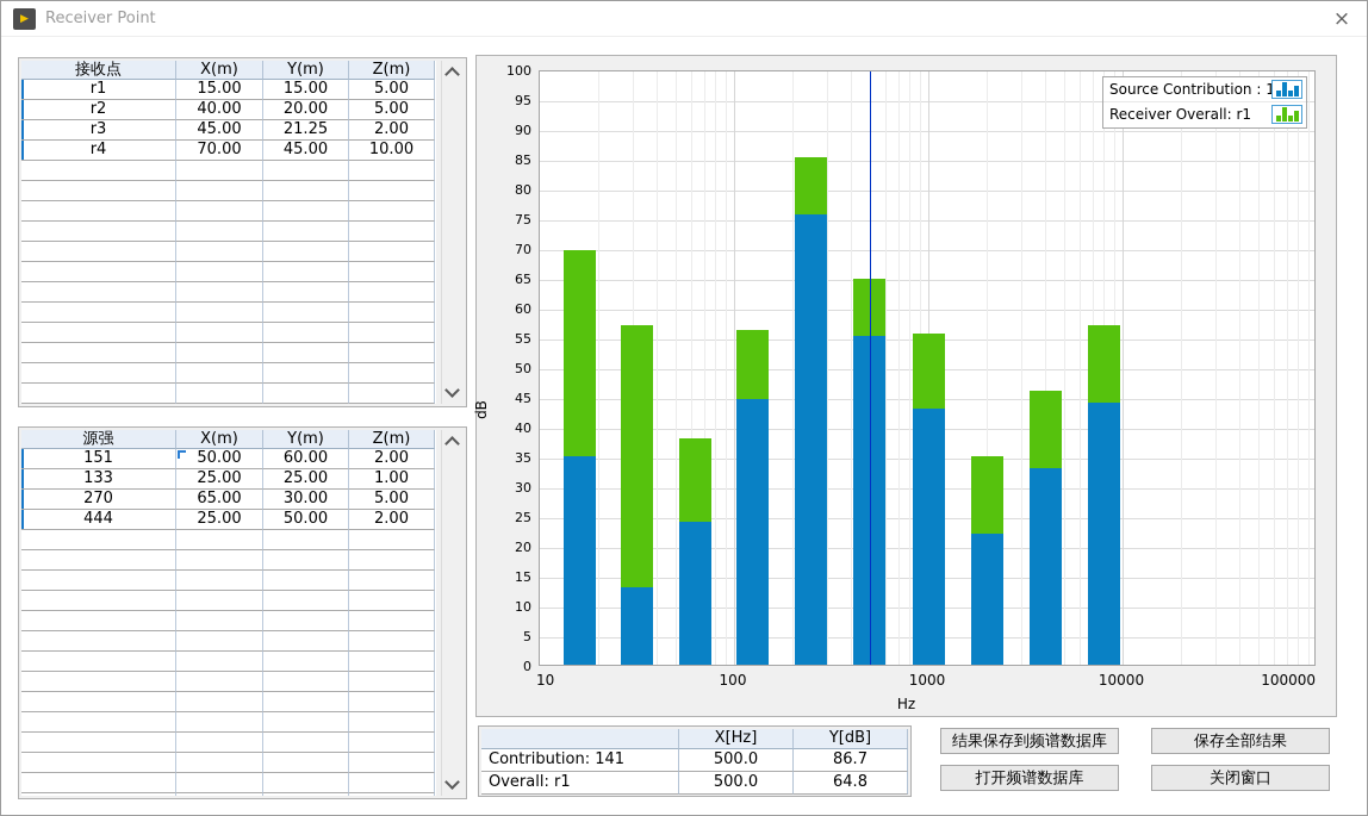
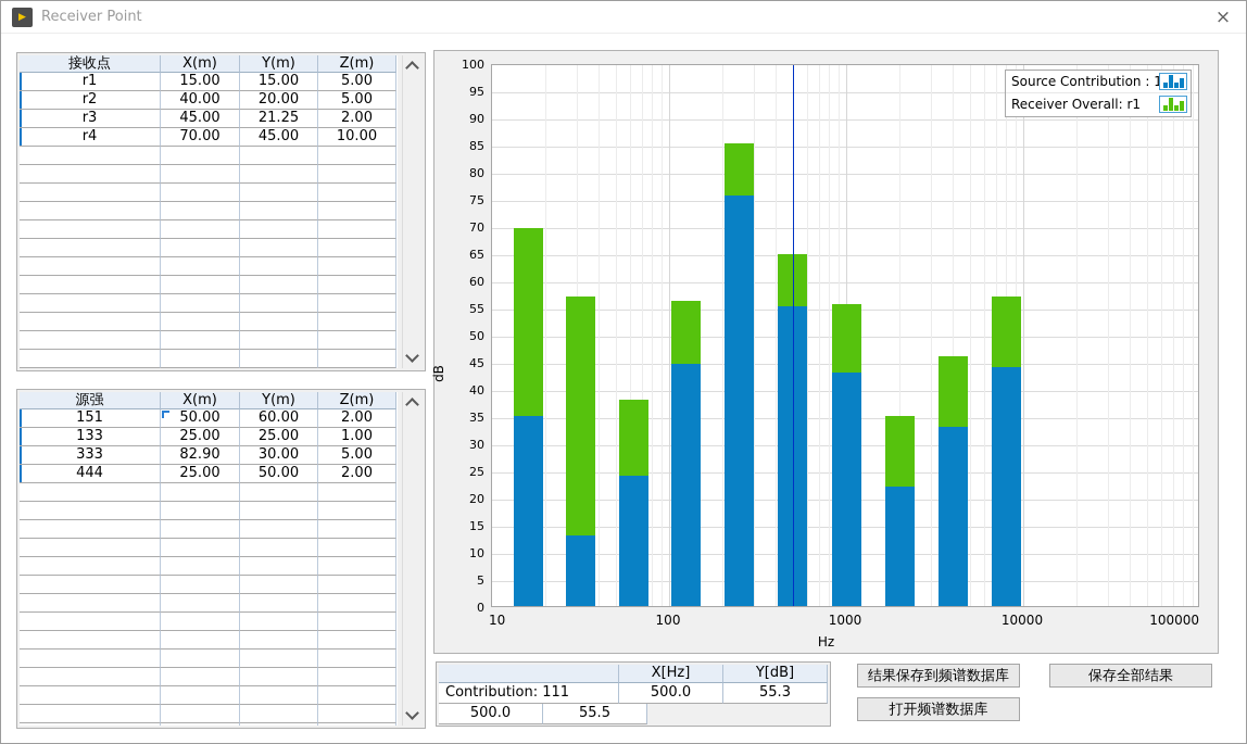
  ▶
  Receiver Point
  ×
  接收点
  X(m)
  Y(m)
  Z(m)
  r1
  15.00
  15.00
  5.00
  r2
  40.00
  20.00
  5.00
  r3
  45.00
  21.25
  2.00
  r4
  70.00
  45.00
  10.00
  源强
  X(m)
  Y(m)
  Z(m)
  151
  50.00
  60.00
  2.00
  133
  25.00
  25.00
  1.00
- 270
+ 333
- 65.00
+ 82.90
  30.00
  5.00
  444
  25.00
  50.00
  2.00
  0
  5
  10
  15
  20
  25
  30
  35
  40
  45
  50
  55
  60
  65
  70
  75
  80
  85
  90
  95
  100
  Source Contribution :
  Receiver Overall: r1
  10
  100
  1000
  10000
  100000
  Hz
  X[Hz]
  Y[dB]
- Contribution: 141
+ Contribution: 111
  500.0
- 86.7
+ 55.3
- Overall: r1
  500.0
- 64.8
+ 55.5
  结果保存到频谱数据库
  保存全部结果
  打开频谱数据库
- 关闭窗口
